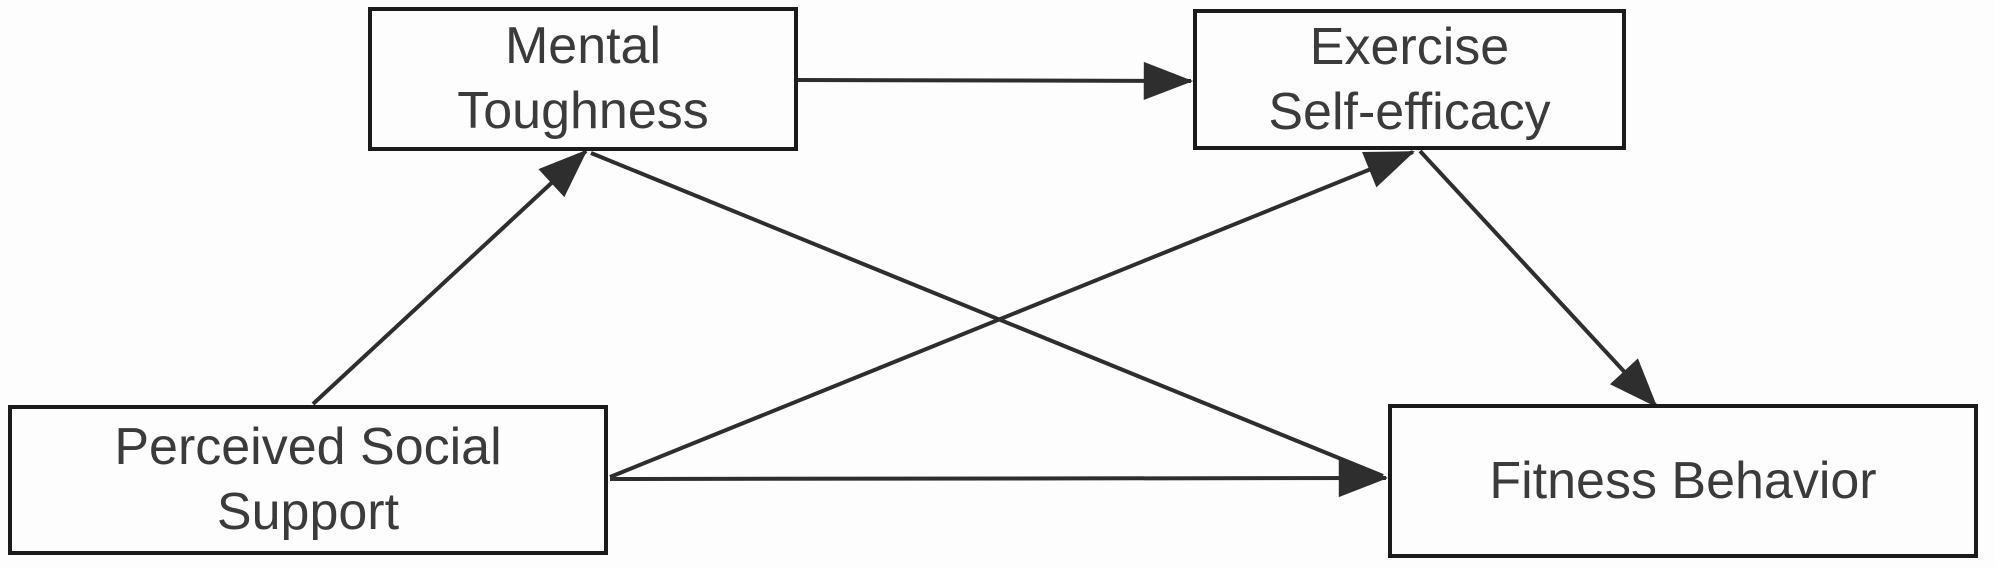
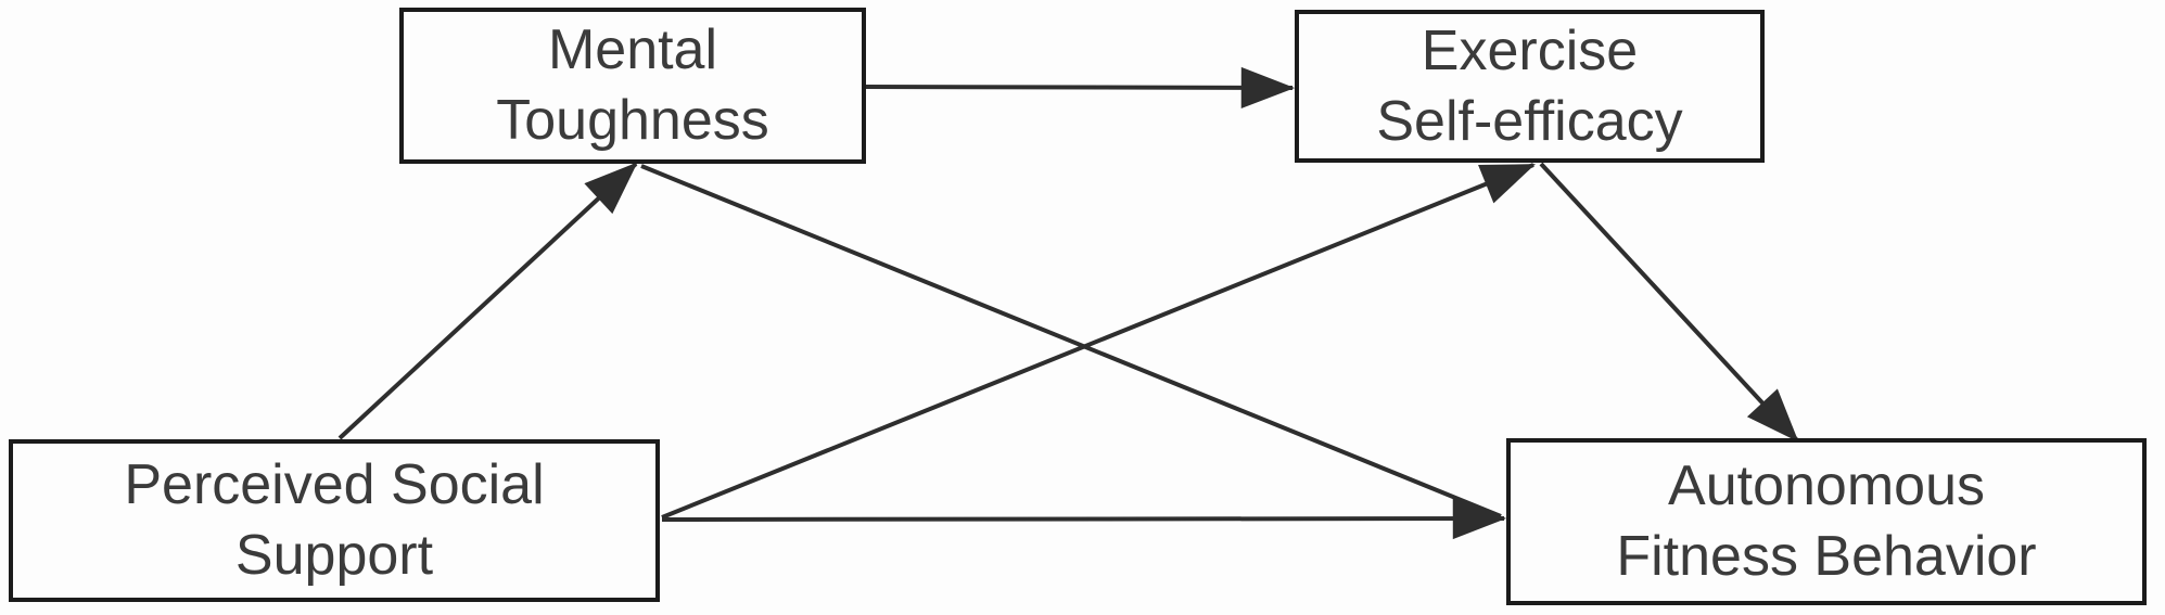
  Mental
  Toughness
  Exercise
  Self-efficacy
  Perceived Social
  Support
+ Autonomous
  Fitness Behavior
